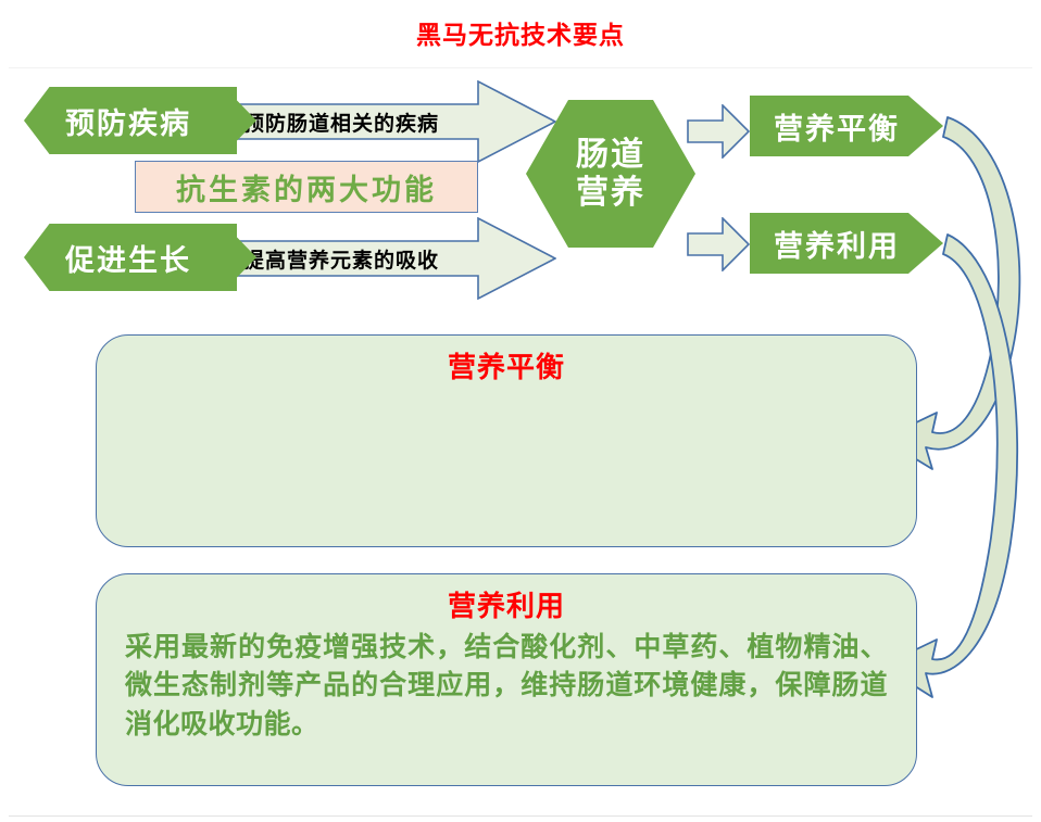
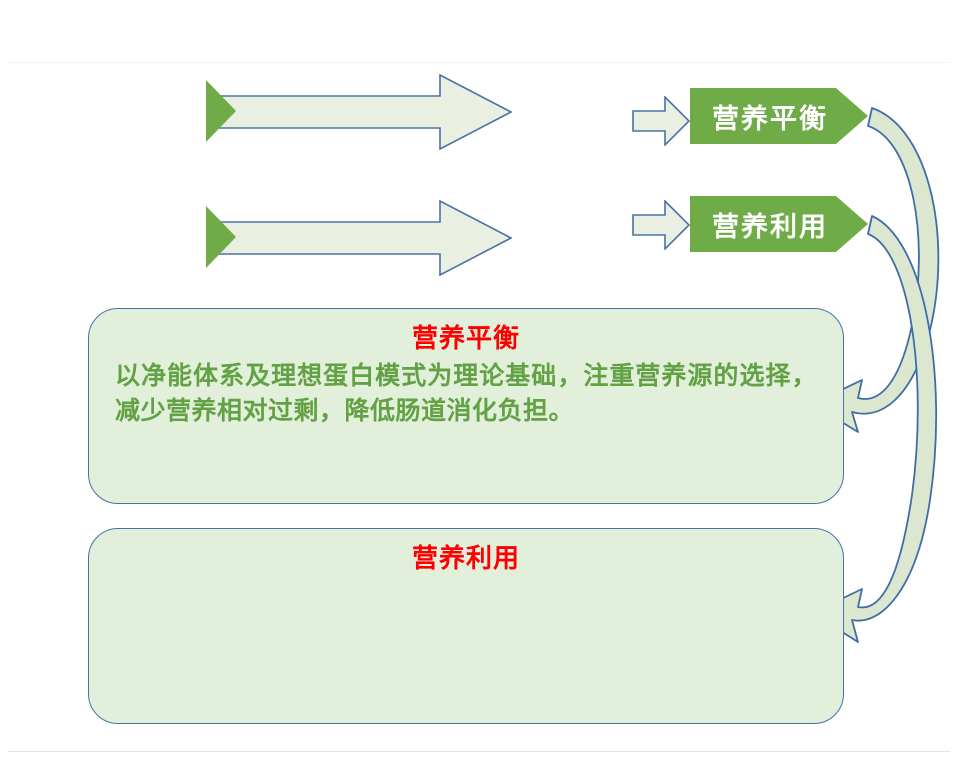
- 黑马无抗技术要点
- 预防肠道相关的疾病
- 提高营养元素的吸收
- 预防疾病
- 促进生长
- 抗生素的两大功能
- 肠道
- 营养
  营养平衡
  营养利用
  营养平衡
+ 以净能体系及理想蛋白模式为理论基础，注重营养源的选择，减少营养相对过剩，降低肠道消化负担。
  营养利用
- 采用最新的免疫增强技术，结合酸化剂、中草药、植物精油、微生态制剂等产品的合理应用，维持肠道环境健康，保障肠道消化吸收功能。
